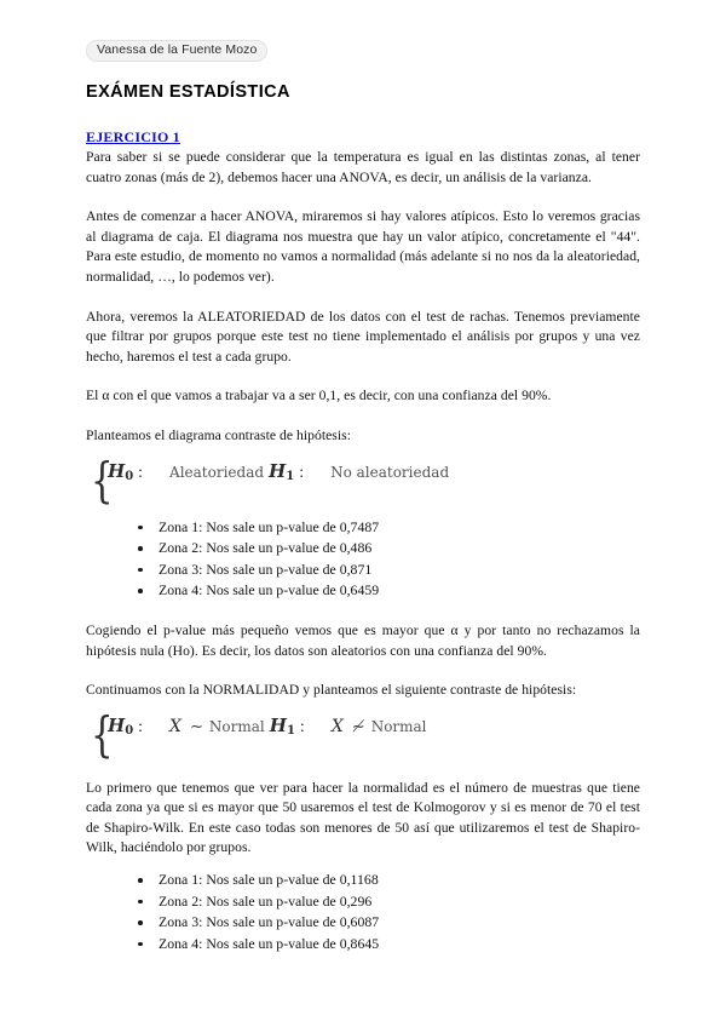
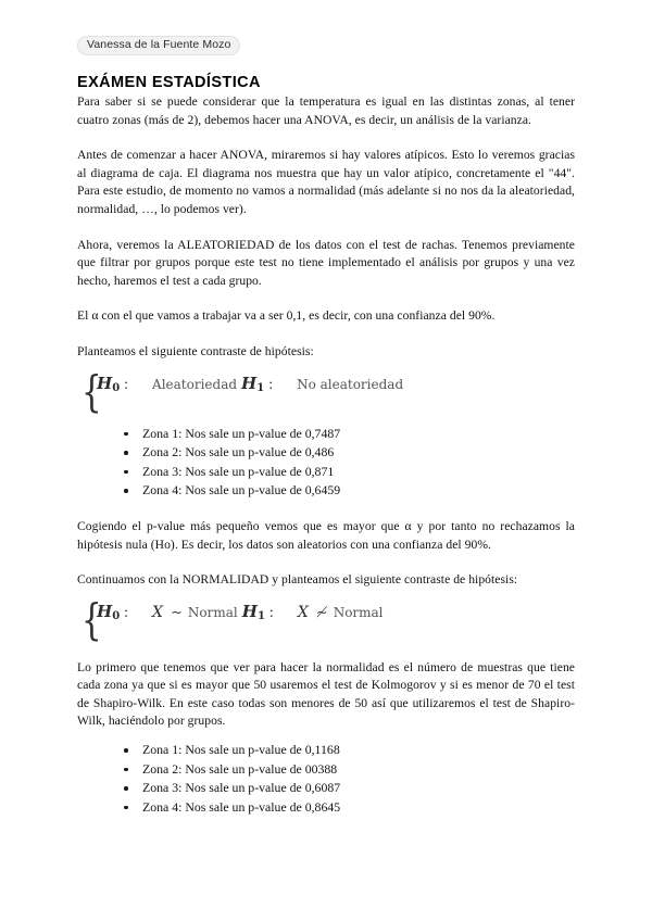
  Vanessa de la Fuente Mozo
  EXÁMEN ESTADÍSTICA
- EJERCICIO 1
  Para saber si se puede considerar que la temperatura es igual en las distintas zonas, al tener cuatro zonas (más de 2), debemos hacer una ANOVA, es decir, un análisis de la varianza.
  Antes de comenzar a hacer ANOVA, miraremos si hay valores atípicos. Esto lo veremos gracias al diagrama de caja. El diagrama nos muestra que hay un valor atípico, concretamente el "44". Para este estudio, de momento no vamos a normalidad (más adelante si no nos da la aleatoriedad, normalidad, …, lo podemos ver).
  Ahora, veremos la ALEATORIEDAD de los datos con el test de rachas. Tenemos previamente que filtrar por grupos porque este test no tiene implementado el análisis por grupos y una vez hecho, haremos el test a cada grupo.
  El α con el que vamos a trabajar va a ser 0,1, es decir, con una confianza del 90%.
- Planteamos el diagrama contraste de hipótesis:
+ Planteamos el siguiente contraste de hipótesis:
  { H0 : Aleatoriedad H1 : No aleatoriedad
  Zona 1: Nos sale un p-value de 0,7487
  Zona 2: Nos sale un p-value de 0,486
  Zona 3: Nos sale un p-value de 0,871
  Zona 4: Nos sale un p-value de 0,6459
  Cogiendo el p-value más pequeño vemos que es mayor que α y por tanto no rechazamos la hipótesis nula (Ho). Es decir, los datos son aleatorios con una confianza del 90%.
  Continuamos con la NORMALIDAD y planteamos el siguiente contraste de hipótesis:
  { H0 : X ∼ Normal H1 : X ≁ Normal
  Lo primero que tenemos que ver para hacer la normalidad es el número de muestras que tiene cada zona ya que si es mayor que 50 usaremos el test de Kolmogorov y si es menor de 70 el test de Shapiro-Wilk. En este caso todas son menores de 50 así que utilizaremos el test de Shapiro-Wilk, haciéndolo por grupos.
  Zona 1: Nos sale un p-value de 0,1168
- Zona 2: Nos sale un p-value de 0,296
+ Zona 2: Nos sale un p-value de 00388
  Zona 3: Nos sale un p-value de 0,6087
  Zona 4: Nos sale un p-value de 0,8645
